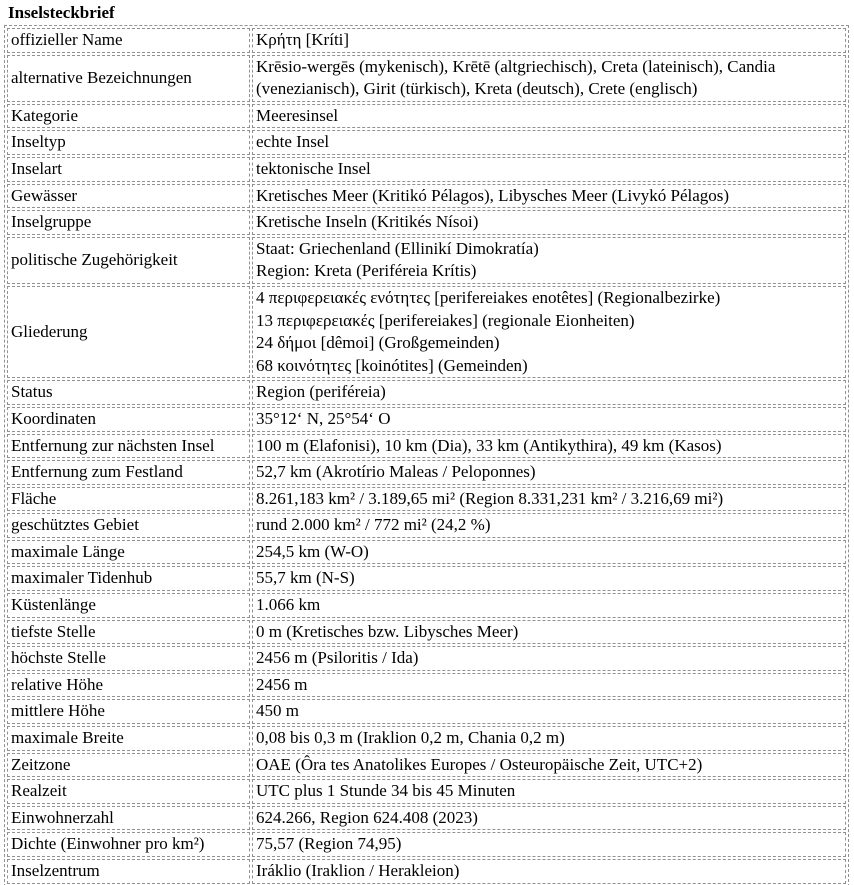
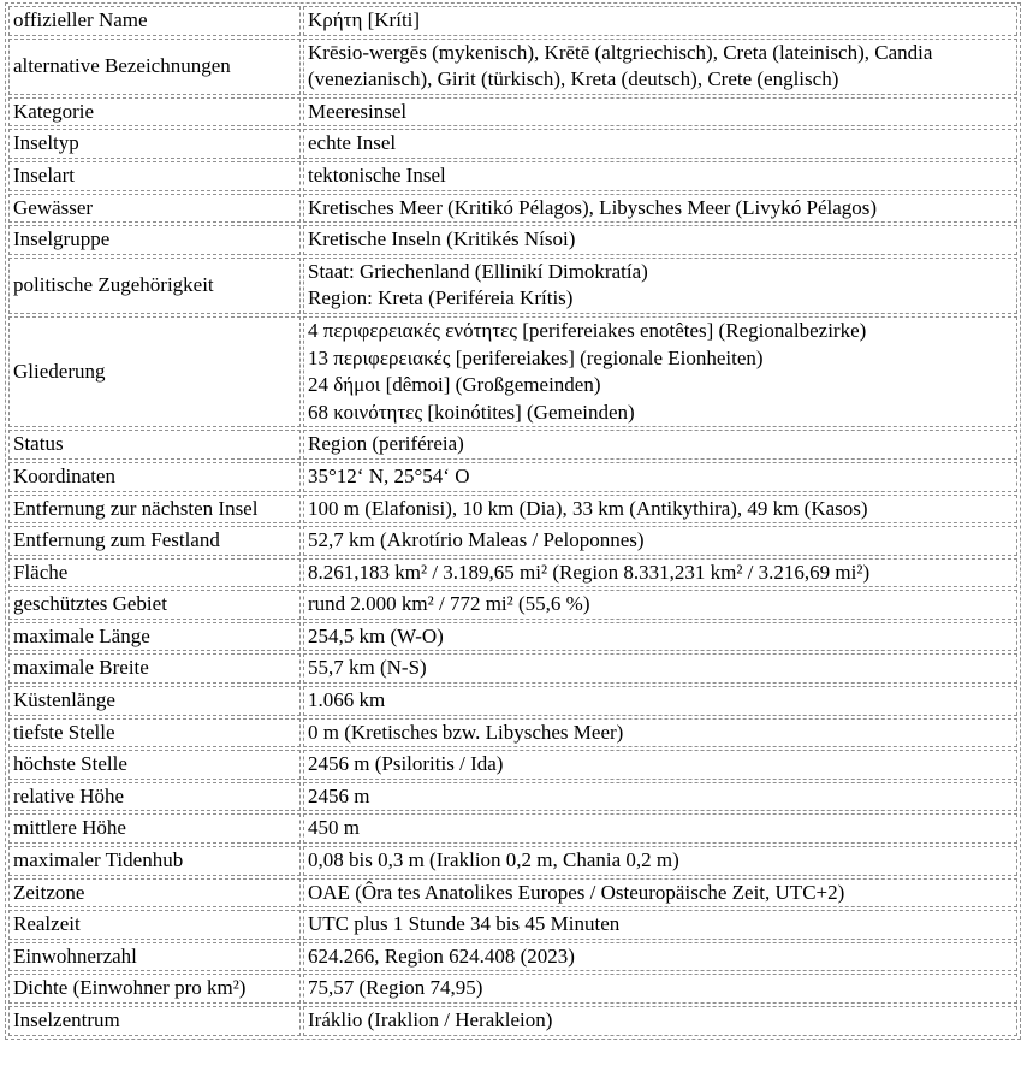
- Inselsteckbrief
  offizieller Name	Κρήτη [Kríti]
  alternative Bezeichnungen	Krēsio-wergēs (mykenisch), Krētē (altgriechisch), Creta (lateinisch), Candia (venezianisch), Girit (türkisch), Kreta (deutsch), Crete (englisch)
  Kategorie	Meeresinsel
  Inseltyp	echte Insel
  Inselart	tektonische Insel
  Gewässer	Kretisches Meer (Kritikó Pélagos), Libysches Meer (Livykó Pélagos)
  Inselgruppe	Kretische Inseln (Kritikés Nísoi)
  politische Zugehörigkeit	Staat: Griechenland (Ellinikí Dimokratía) Region: Kreta (Periféreia Krítis)
  Gliederung	4 περιφερειακές ενότητες [perifereiakes enotêtes] (Regionalbezirke) 13 περιφερειακές [perifereiakes] (regionale Eionheiten) 24 δήμοι [dêmoi] (Großgemeinden) 68 κοινότητες [koinótites] (Gemeinden)
  Status	Region (periféreia)
  Koordinaten	35°12‘ N, 25°54‘ O
  Entfernung zur nächsten Insel	100 m (Elafonisi), 10 km (Dia), 33 km (Antikythira), 49 km (Kasos)
  Entfernung zum Festland	52,7 km (Akrotírio Maleas / Peloponnes)
  Fläche	8.261,183 km² / 3.189,65 mi² (Region 8.331,231 km² / 3.216,69 mi²)
- geschütztes Gebiet	rund 2.000 km² / 772 mi² (24,2 %)
+ geschütztes Gebiet	rund 2.000 km² / 772 mi² (55,6 %)
  maximale Länge	254,5 km (W-O)
- maximaler Tidenhub	55,7 km (N-S)
+ maximale Breite	55,7 km (N-S)
  Küstenlänge	1.066 km
  tiefste Stelle	0 m (Kretisches bzw. Libysches Meer)
  höchste Stelle	2456 m (Psiloritis / Ida)
  relative Höhe	2456 m
  mittlere Höhe	450 m
- maximale Breite	0,08 bis 0,3 m (Iraklion 0,2 m, Chania 0,2 m)
+ maximaler Tidenhub	0,08 bis 0,3 m (Iraklion 0,2 m, Chania 0,2 m)
  Zeitzone	OAE (Ôra tes Anatolikes Europes / Osteuropäische Zeit, UTC+2)
  Realzeit	UTC plus 1 Stunde 34 bis 45 Minuten
  Einwohnerzahl	624.266, Region 624.408 (2023)
  Dichte (Einwohner pro km²)	75,57 (Region 74,95)
  Inselzentrum	Iráklio (Iraklion / Herakleion)
